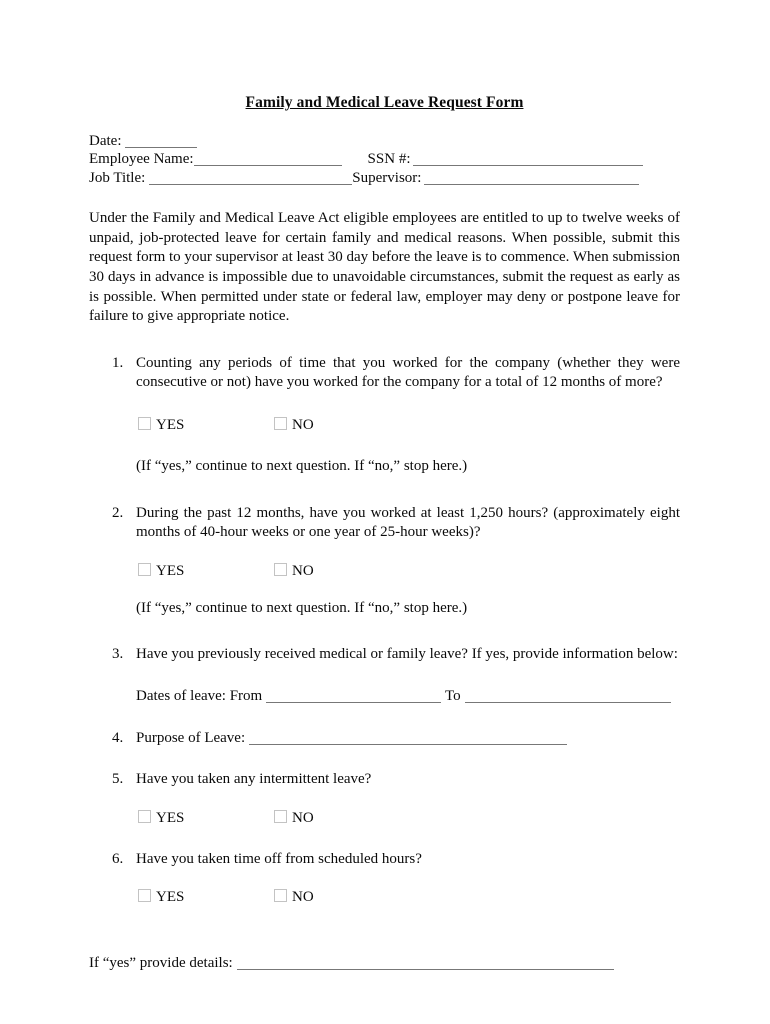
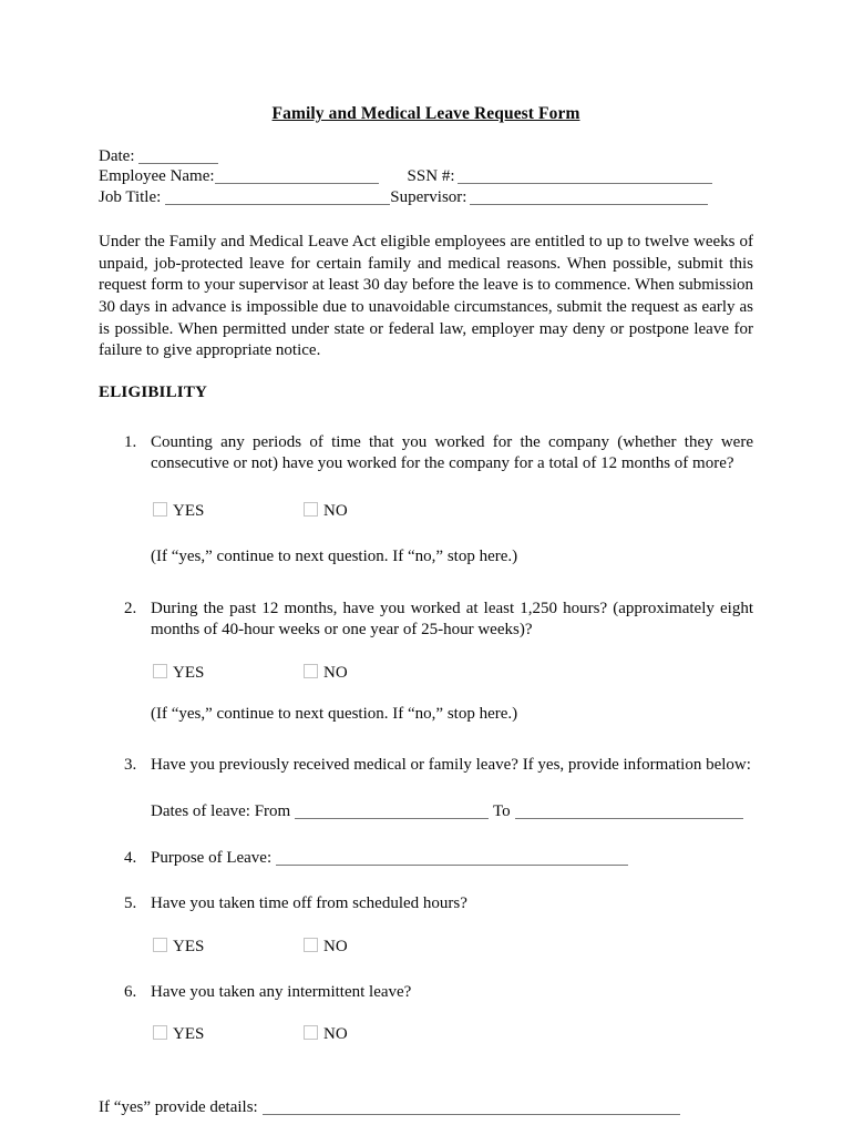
  Family and Medical Leave Request Form
  Date:
  Employee Name: SSN #:
  Job Title: Supervisor:
  Under the Family and Medical Leave Act eligible employees are entitled to up to twelve weeks of unpaid, job-protected leave for certain family and medical reasons. When possible, submit this request form to your supervisor at least 30 day before the leave is to commence. When submission 30 days in advance is impossible due to unavoidable circumstances, submit the request as early as is possible. When permitted under state or federal law, employer may deny or postpone leave for failure to give appropriate notice.
+ ELIGIBILITY
  1.
  Counting any periods of time that you worked for the company (whether they were consecutive or not) have you worked for the company for a total of 12 months of more?
  YES
  NO
  (If “yes,” continue to next question. If “no,” stop here.)
  2.
  During the past 12 months, have you worked at least 1,250 hours? (approximately eight months of 40-hour weeks or one year of 25-hour weeks)?
  YES
  NO
  (If “yes,” continue to next question. If “no,” stop here.)
  3.
  Have you previously received medical or family leave? If yes, provide information below:
  Dates of leave: From To
  4.
  Purpose of Leave:
  5.
- Have you taken any intermittent leave?
+ Have you taken time off from scheduled hours?
  YES
  NO
  6.
- Have you taken time off from scheduled hours?
+ Have you taken any intermittent leave?
  YES
  NO
  If “yes” provide details:
